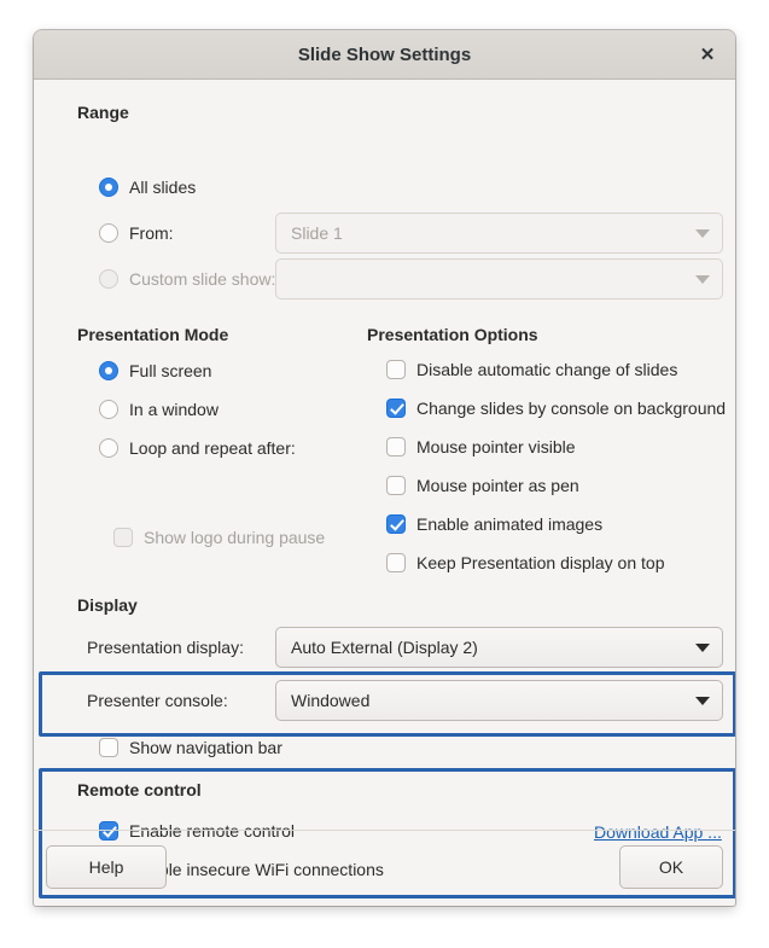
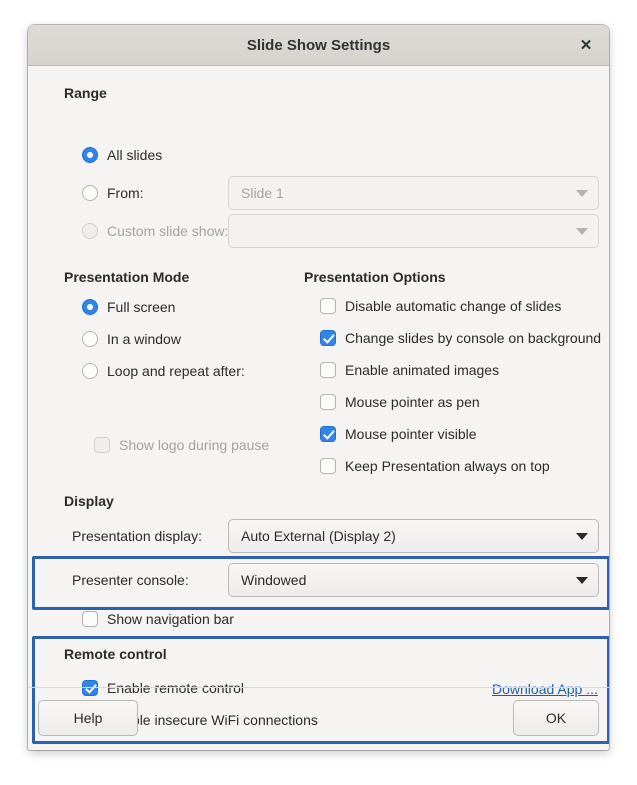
  Slide Show Settings
  ✕
  Range
  All slides
  From:
  Slide 1
  Custom slide show:
  Presentation Mode
  Full screen
  In a window
  Loop and repeat after:
  Show logo during pause
  Presentation Options
  Disable automatic change of slides
  Change slides by console on background
- Mouse pointer visible
+ Enable animated images
  Mouse pointer as pen
- Enable animated images
+ Mouse pointer visible
- Keep Presentation display on top
+ Keep Presentation always on top
  Display
  Presentation display:
  Auto External (Display 2)
  Presenter console:
  Windowed
  Show navigation bar
  Remote control
  Enable remote control
  Download App ...
  le insecure WiFi connections
  Help
  OK
